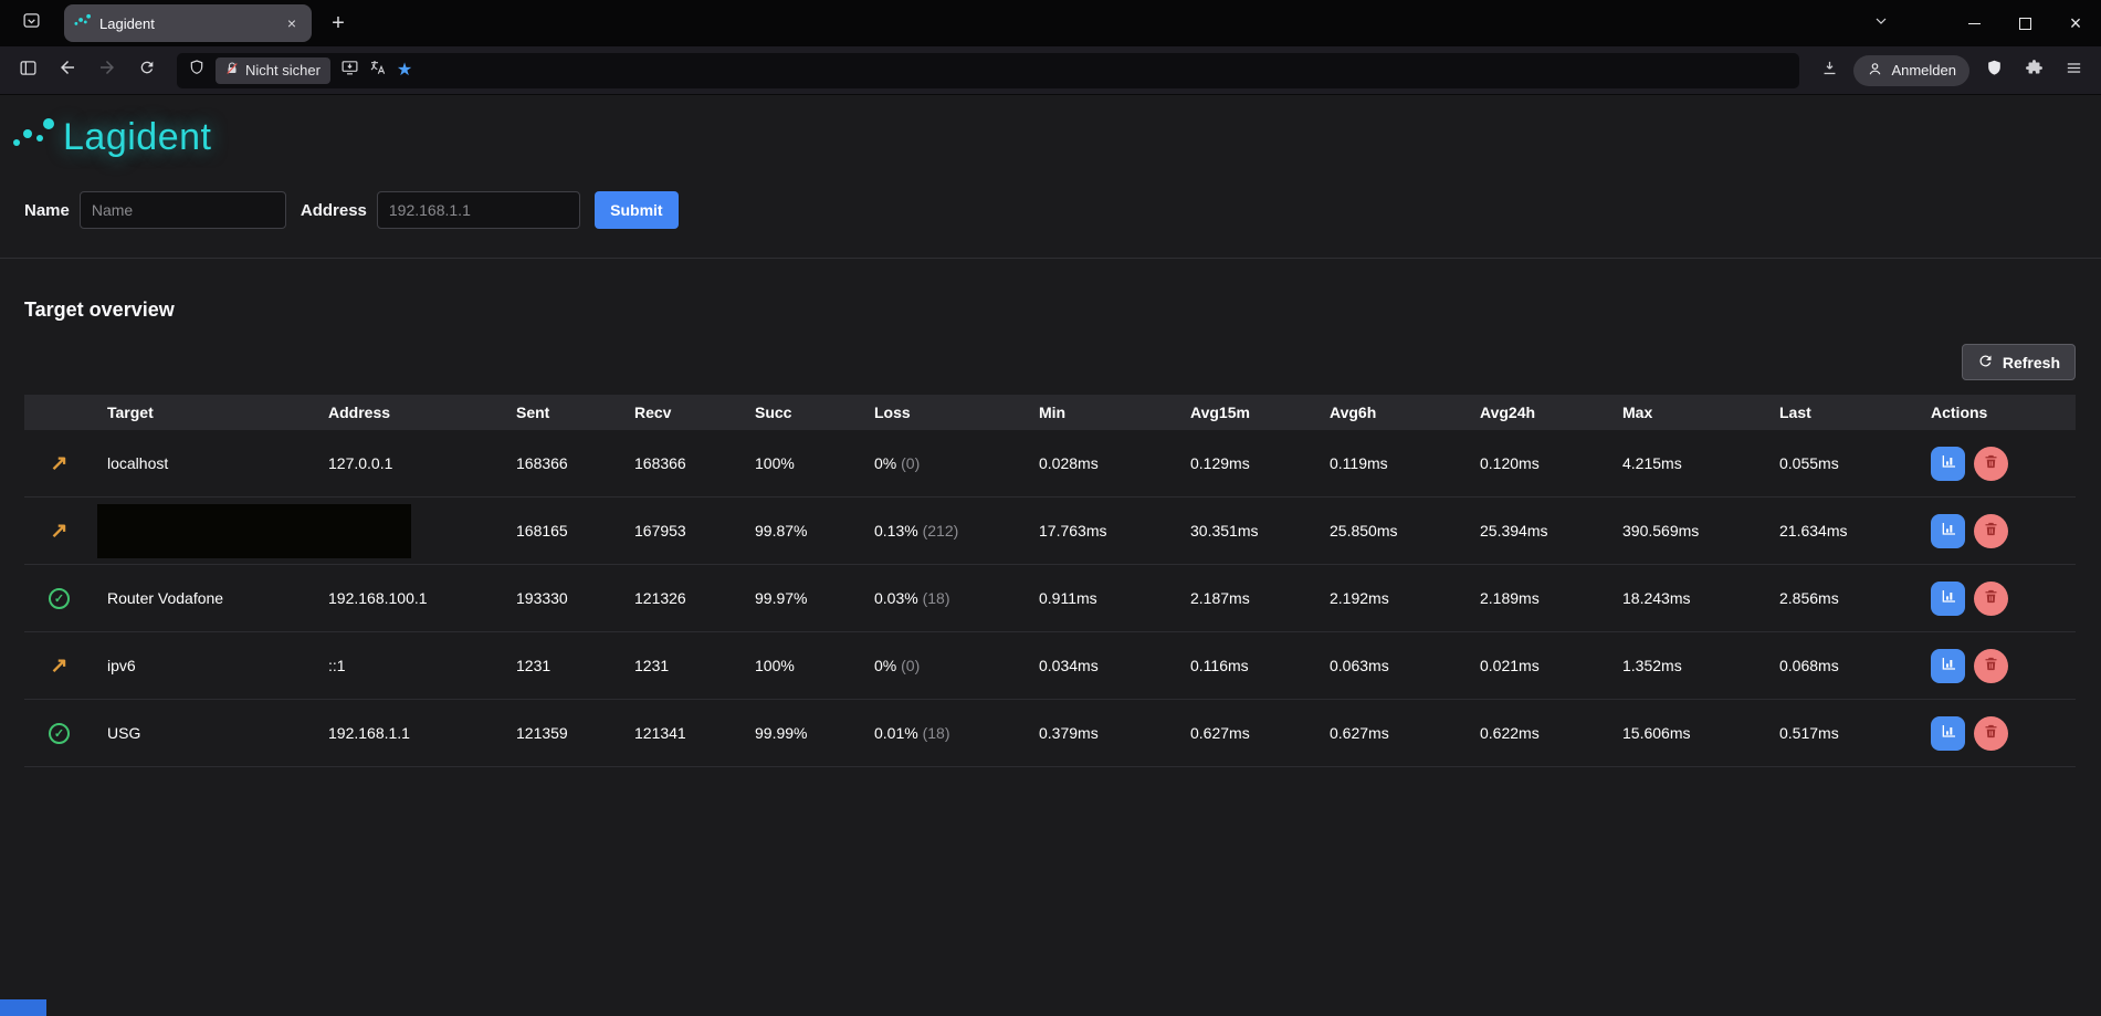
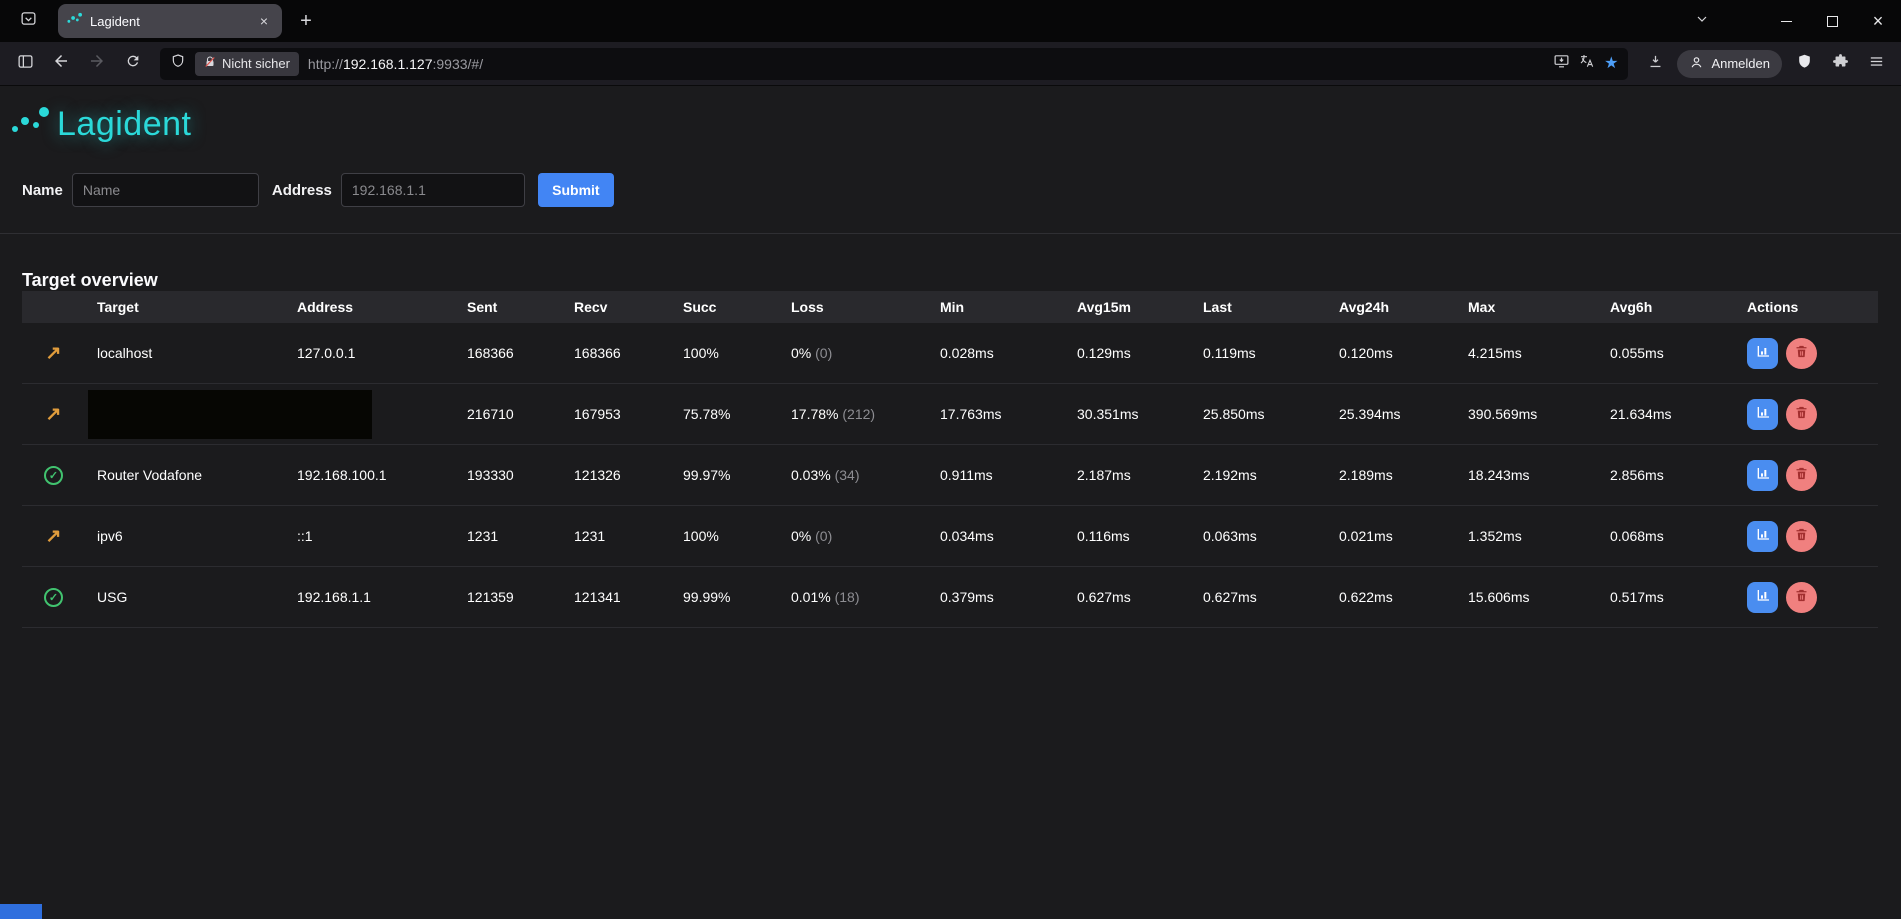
  Lagident
  ×
  +
  ×
  Nicht sicher
+ http://192.168.1.127:9933/#/
  ★
  Anmelden
  Lagident
  Name
  Name
  Address
  192.168.1.1
  Submit
  Target overview
- Refresh
  Target
  Address
  Sent
  Recv
  Succ
  Loss
  Min
  Avg15m
- Avg6h
+ Last
  Avg24h
  Max
- Last
+ Avg6h
  Actions
  ↗
  localhost
  127.0.0.1
  168366
  168366
  100%
  0% (0)
  0.028ms
  0.129ms
  0.119ms
  0.120ms
  4.215ms
  0.055ms
  ↗
- 168165
+ 216710
  167953
- 99.87%
+ 75.78%
- 0.13% (212)
+ 17.78% (212)
  17.763ms
  30.351ms
  25.850ms
  25.394ms
  390.569ms
  21.634ms
  ✓
  Router Vodafone
  192.168.100.1
  193330
  121326
  99.97%
- 0.03% (18)
+ 0.03% (34)
  0.911ms
  2.187ms
  2.192ms
  2.189ms
  18.243ms
  2.856ms
  ↗
  ipv6
  ::1
  1231
  1231
  100%
  0% (0)
  0.034ms
  0.116ms
  0.063ms
  0.021ms
  1.352ms
  0.068ms
  ✓
  USG
  192.168.1.1
  121359
  121341
  99.99%
  0.01% (18)
  0.379ms
  0.627ms
  0.627ms
  0.622ms
  15.606ms
  0.517ms
